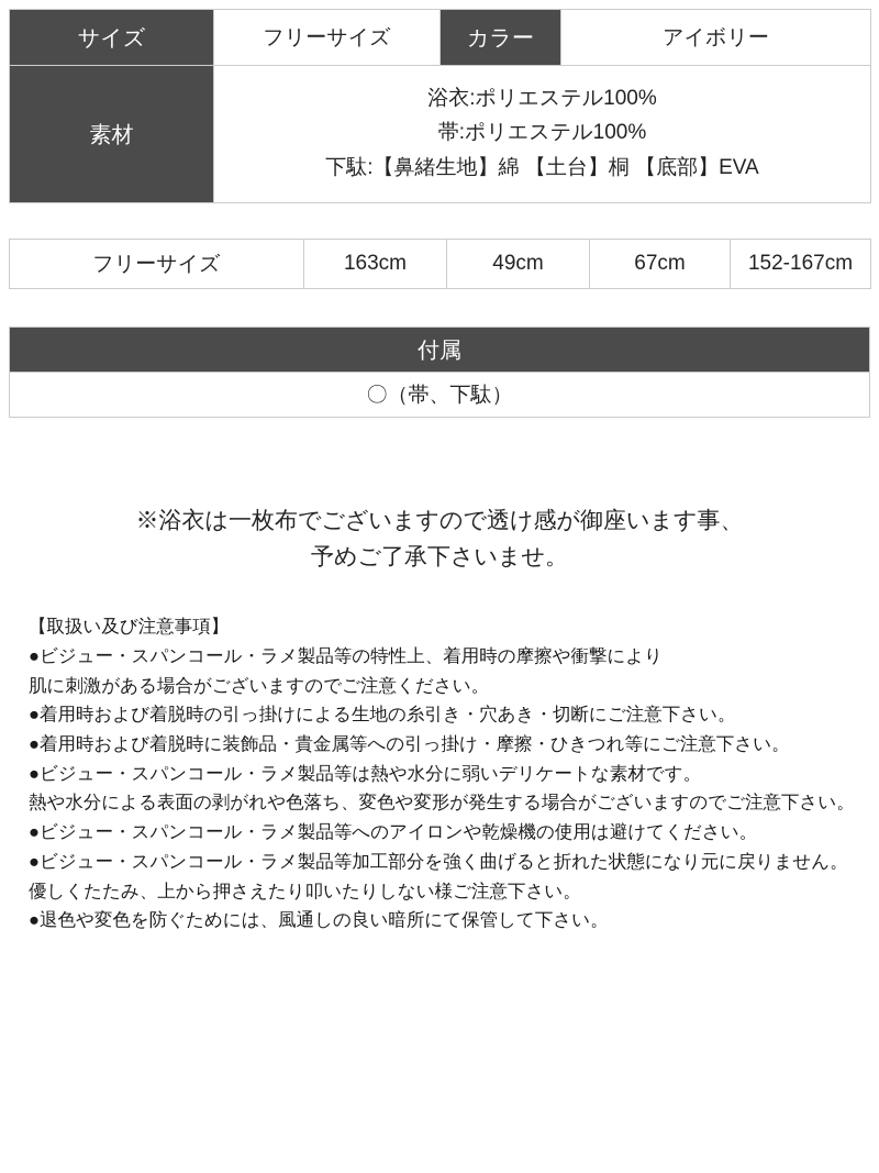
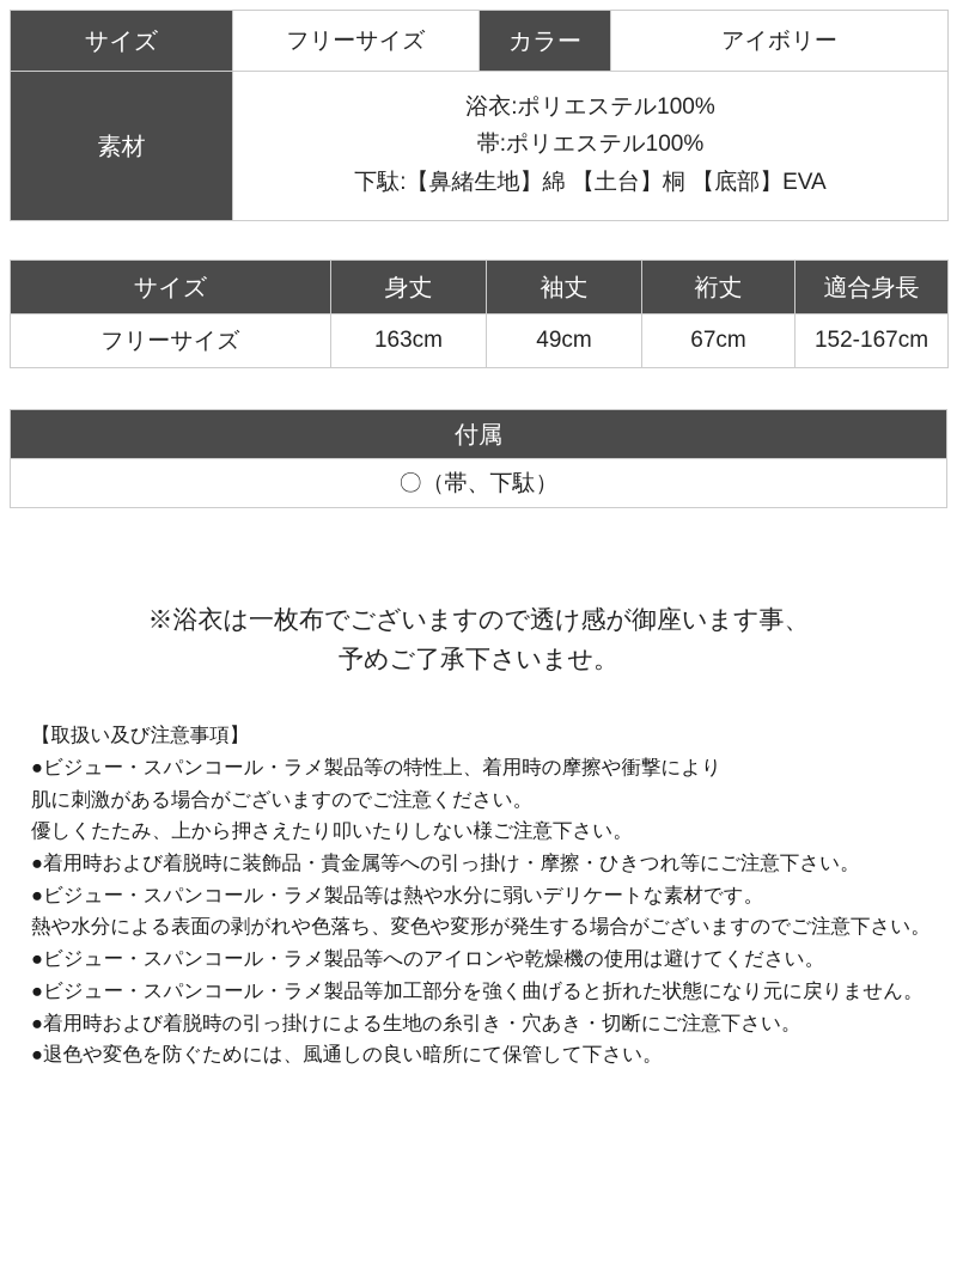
  サイズ	フリーサイズ	カラー	アイボリー
  素材	浴衣:ポリエステル100% 帯:ポリエステル100% 下駄:【鼻緒生地】綿 【土台】桐 【底部】EVA
+ サイズ	身丈	袖丈	裄丈	適合身長
  フリーサイズ	163cm	49cm	67cm	152-167cm
  付属
  〇（帯、下駄）
  ※浴衣は一枚布でございますので透け感が御座います事、
  予めご了承下さいませ。
  【取扱い及び注意事項】
  ●ビジュー・スパンコール・ラメ製品等の特性上、着用時の摩擦や衝撃により
  肌に刺激がある場合がございますのでご注意ください。
- ●着用時および着脱時の引っ掛けによる生地の糸引き・穴あき・切断にご注意下さい。
+ 優しくたたみ、上から押さえたり叩いたりしない様ご注意下さい。
  ●着用時および着脱時に装飾品・貴金属等への引っ掛け・摩擦・ひきつれ等にご注意下さい。
  ●ビジュー・スパンコール・ラメ製品等は熱や水分に弱いデリケートな素材です。
  熱や水分による表面の剥がれや色落ち、変色や変形が発生する場合がございますのでご注意下さい。
  ●ビジュー・スパンコール・ラメ製品等へのアイロンや乾燥機の使用は避けてください。
  ●ビジュー・スパンコール・ラメ製品等加工部分を強く曲げると折れた状態になり元に戻りません。
- 優しくたたみ、上から押さえたり叩いたりしない様ご注意下さい。
+ ●着用時および着脱時の引っ掛けによる生地の糸引き・穴あき・切断にご注意下さい。
  ●退色や変色を防ぐためには、風通しの良い暗所にて保管して下さい。
